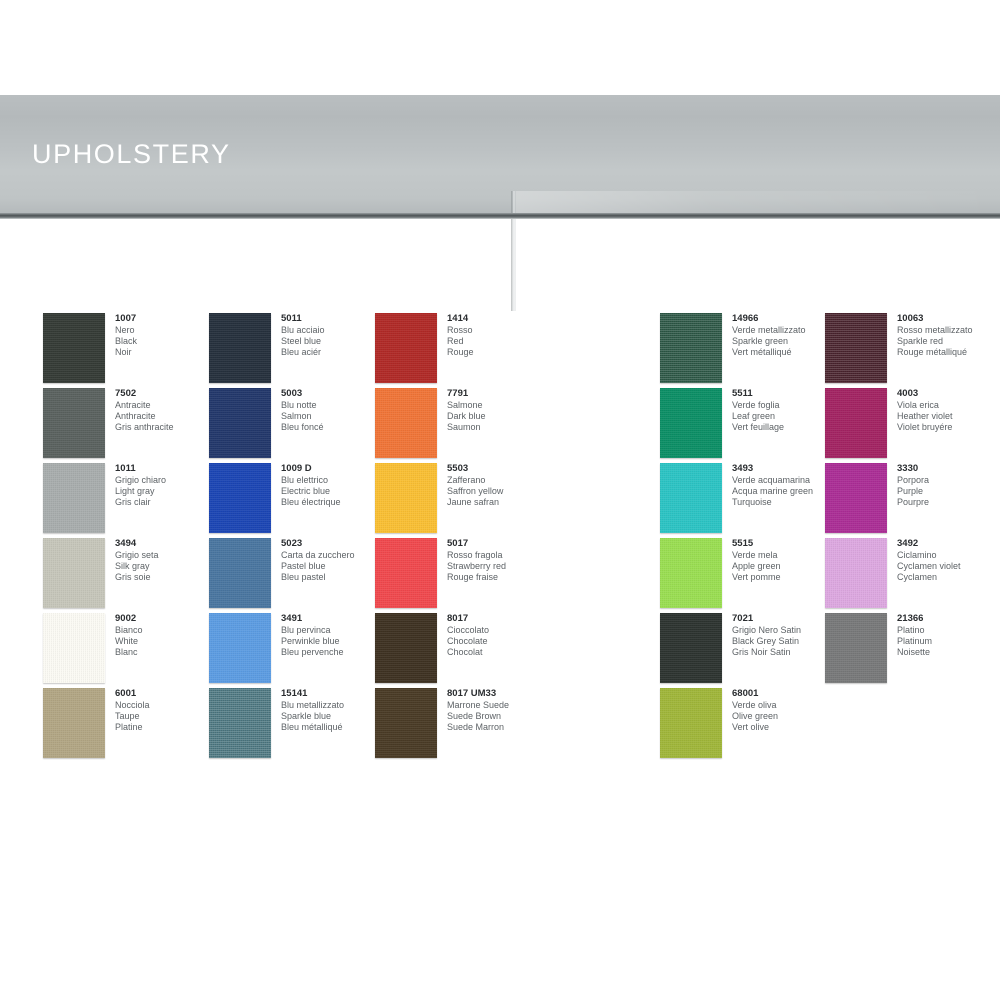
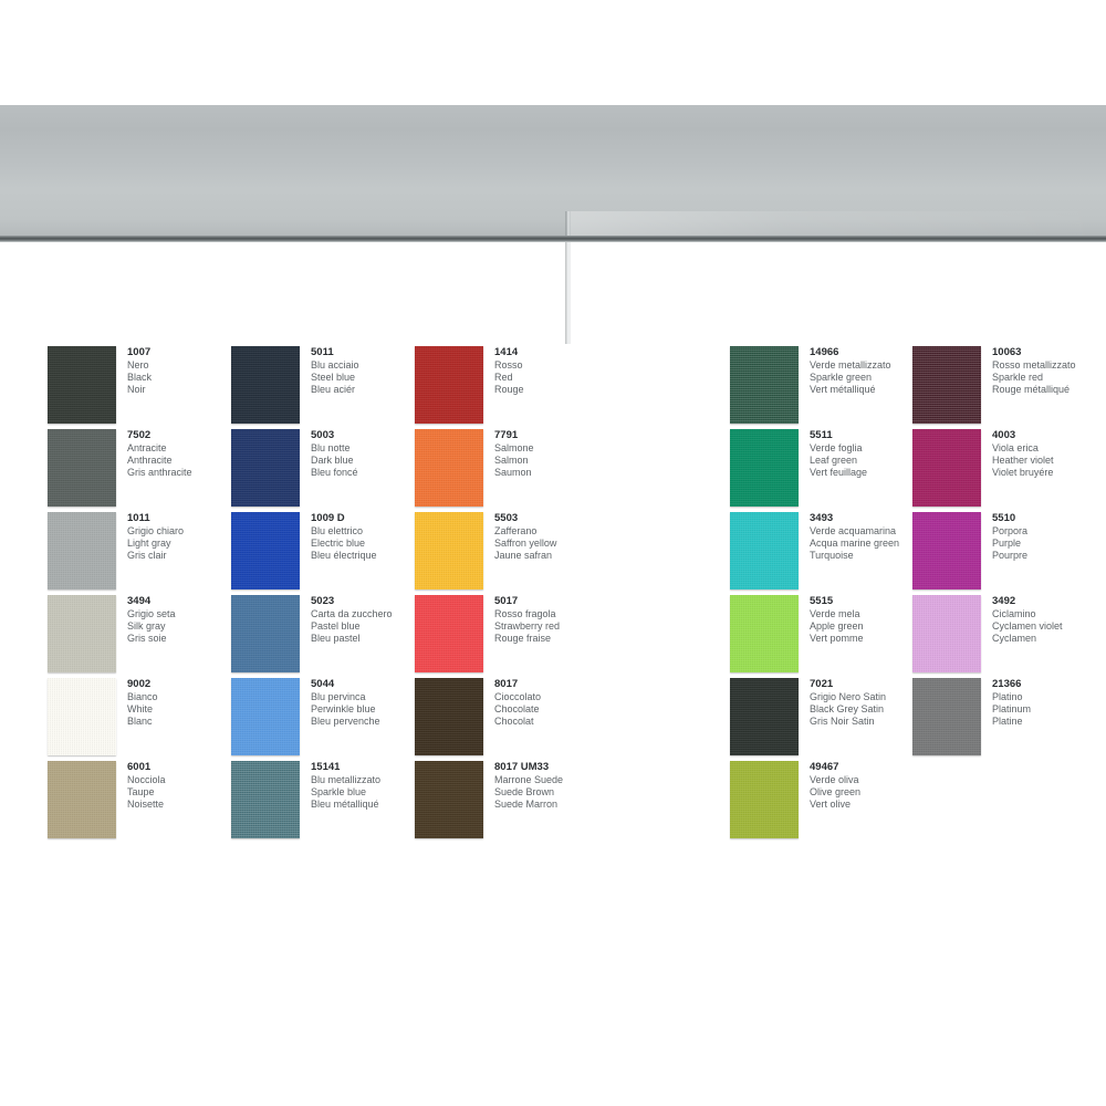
- UPHOLSTERY
  1007
  Nero
  Black
  Noir
  7502
  Antracite
  Anthracite
  Gris anthracite
  1011
  Grigio chiaro
  Light gray
  Gris clair
  3494
  Grigio seta
  Silk gray
  Gris soie
  9002
  Bianco
  White
  Blanc
  6001
  Nocciola
  Taupe
- Platine
+ Noisette
  5011
  Blu acciaio
  Steel blue
  Bleu aciér
  5003
  Blu notte
- Salmon
+ Dark blue
  Bleu foncé
  1009 D
  Blu elettrico
  Electric blue
  Bleu électrique
  5023
  Carta da zucchero
  Pastel blue
  Bleu pastel
- 3491
+ 5044
  Blu pervinca
  Perwinkle blue
  Bleu pervenche
  15141
  Blu metallizzato
  Sparkle blue
  Bleu métalliqué
  1414
  Rosso
  Red
  Rouge
  7791
  Salmone
- Dark blue
+ Salmon
  Saumon
  5503
  Zafferano
  Saffron yellow
  Jaune safran
  5017
  Rosso fragola
  Strawberry red
  Rouge fraise
  8017
  Cioccolato
  Chocolate
  Chocolat
  8017 UM33
  Marrone Suede
  Suede Brown
  Suede Marron
  14966
  Verde metallizzato
  Sparkle green
  Vert métalliqué
  5511
  Verde foglia
  Leaf green
  Vert feuillage
  3493
  Verde acquamarina
  Acqua marine green
  Turquoise
  5515
  Verde mela
  Apple green
  Vert pomme
  7021
  Grigio Nero Satin
  Black Grey Satin
  Gris Noir Satin
- 68001
+ 49467
  Verde oliva
  Olive green
  Vert olive
  10063
  Rosso metallizzato
  Sparkle red
  Rouge métalliqué
  4003
  Viola erica
  Heather violet
  Violet bruyére
- 3330
+ 5510
  Porpora
  Purple
  Pourpre
  3492
  Ciclamino
  Cyclamen violet
  Cyclamen
  21366
  Platino
  Platinum
- Noisette
+ Platine
